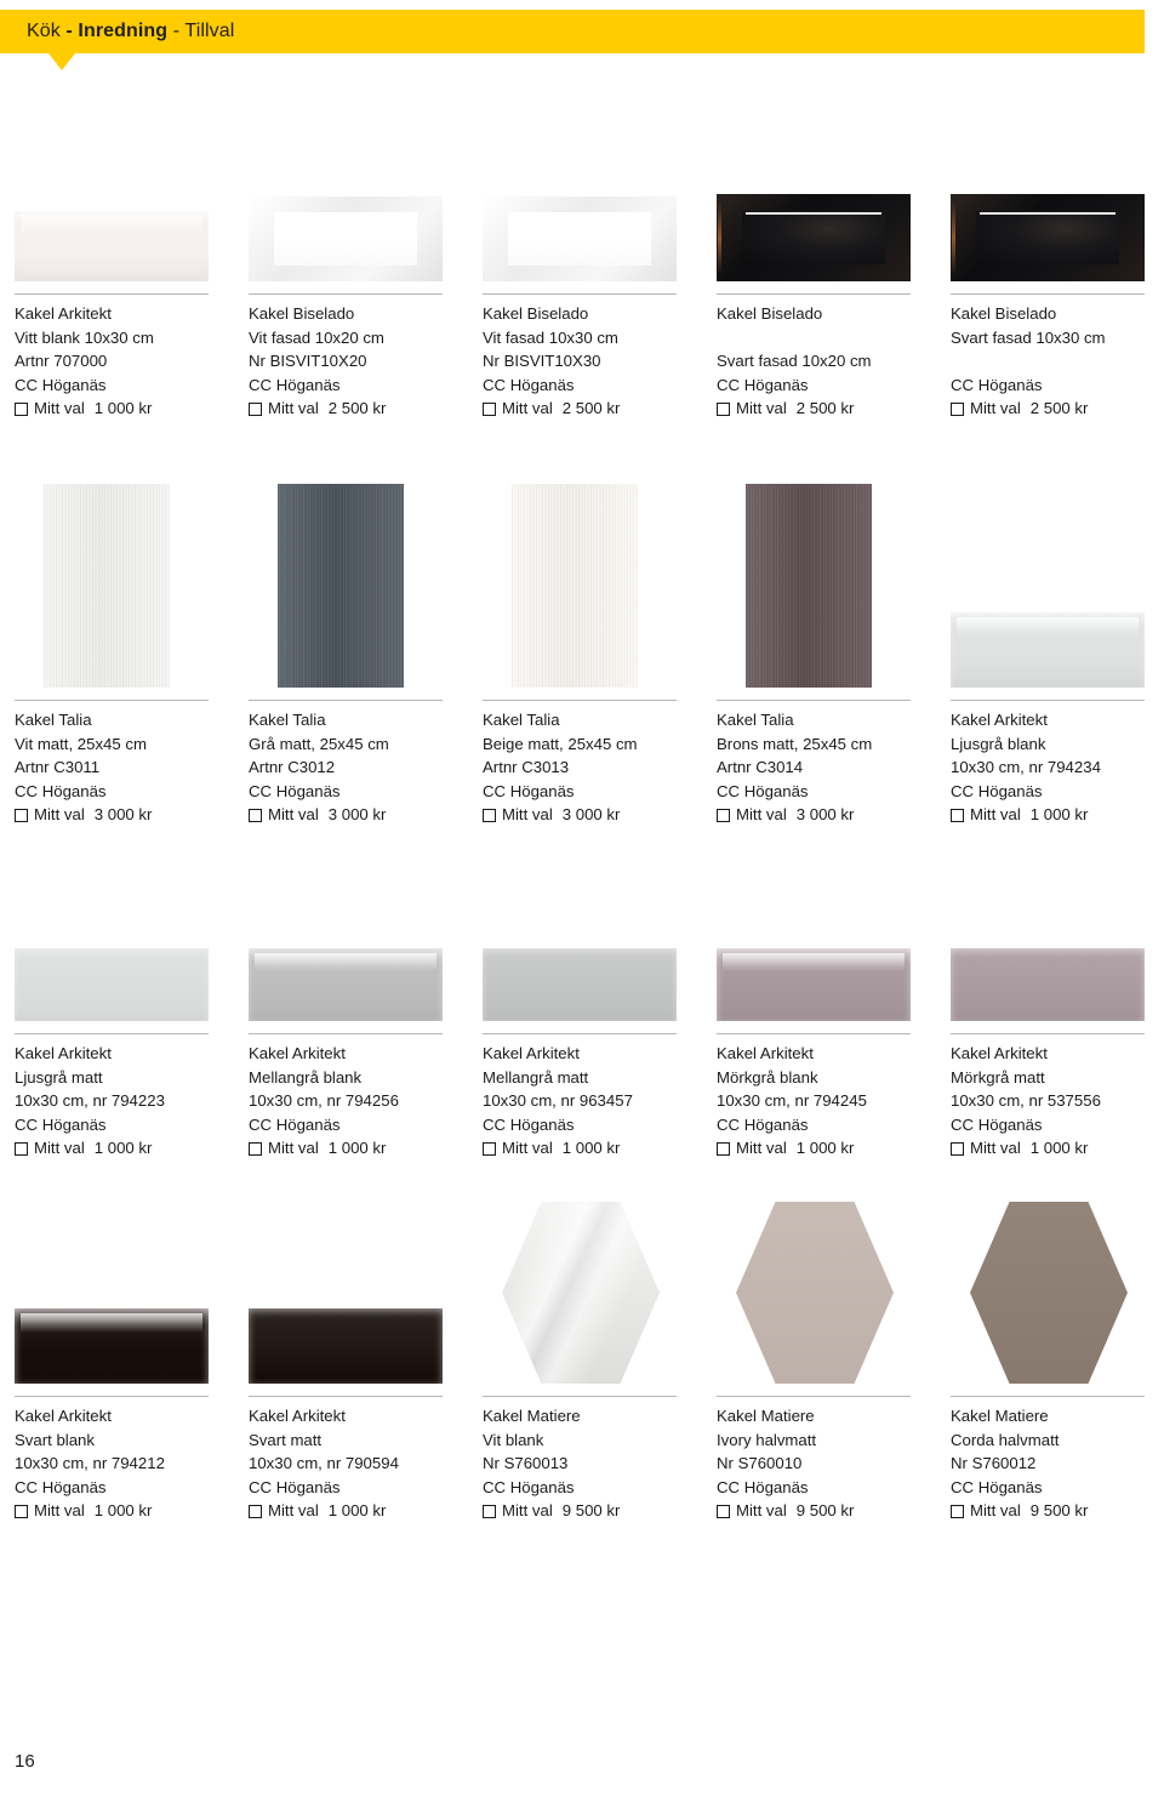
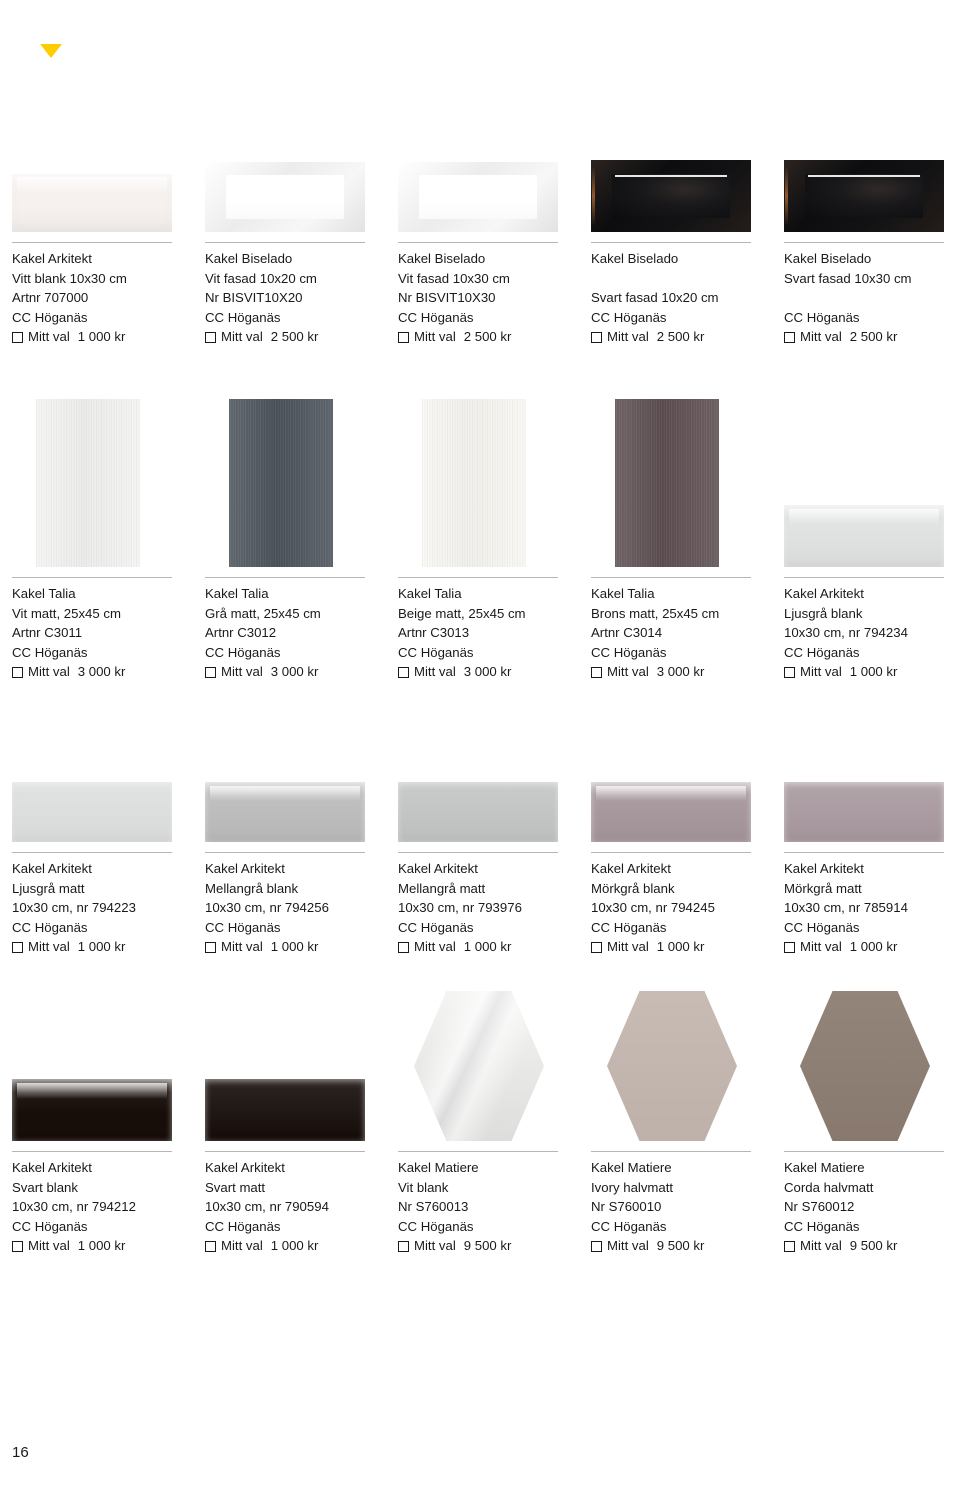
- Kök - Inredning - Tillval
  Kakel Arkitekt
  Vitt blank 10x30 cm
  Artnr 707000
  CC Höganäs
  Mitt val
  1 000 kr
  Kakel Biselado
  Vit fasad 10x20 cm
  Nr BISVIT10X20
  CC Höganäs
  Mitt val
  2 500 kr
  Kakel Biselado
  Vit fasad 10x30 cm
  Nr BISVIT10X30
  CC Höganäs
  Mitt val
  2 500 kr
  Kakel Biselado
  Svart fasad 10x20 cm
  CC Höganäs
  Mitt val
  2 500 kr
  Kakel Biselado
  Svart fasad 10x30 cm
  CC Höganäs
  Mitt val
  2 500 kr
  Kakel Talia
  Vit matt, 25x45 cm
  Artnr C3011
  CC Höganäs
  Mitt val
  3 000 kr
  Kakel Talia
  Grå matt, 25x45 cm
  Artnr C3012
  CC Höganäs
  Mitt val
  3 000 kr
  Kakel Talia
  Beige matt, 25x45 cm
  Artnr C3013
  CC Höganäs
  Mitt val
  3 000 kr
  Kakel Talia
  Brons matt, 25x45 cm
  Artnr C3014
  CC Höganäs
  Mitt val
  3 000 kr
  Kakel Arkitekt
  Ljusgrå blank
  10x30 cm, nr 794234
  CC Höganäs
  Mitt val
  1 000 kr
  Kakel Arkitekt
  Ljusgrå matt
  10x30 cm, nr 794223
  CC Höganäs
  Mitt val
  1 000 kr
  Kakel Arkitekt
  Mellangrå blank
  10x30 cm, nr 794256
  CC Höganäs
  Mitt val
  1 000 kr
  Kakel Arkitekt
  Mellangrå matt
- 10x30 cm, nr 963457
+ 10x30 cm, nr 793976
  CC Höganäs
  Mitt val
  1 000 kr
  Kakel Arkitekt
  Mörkgrå blank
  10x30 cm, nr 794245
  CC Höganäs
  Mitt val
  1 000 kr
  Kakel Arkitekt
  Mörkgrå matt
- 10x30 cm, nr 537556
+ 10x30 cm, nr 785914
  CC Höganäs
  Mitt val
  1 000 kr
  Kakel Arkitekt
  Svart blank
  10x30 cm, nr 794212
  CC Höganäs
  Mitt val
  1 000 kr
  Kakel Arkitekt
  Svart matt
  10x30 cm, nr 790594
  CC Höganäs
  Mitt val
  1 000 kr
  Kakel Matiere
  Vit blank
  Nr S760013
  CC Höganäs
  Mitt val
  9 500 kr
  Kakel Matiere
  Ivory halvmatt
  Nr S760010
  CC Höganäs
  Mitt val
  9 500 kr
  Kakel Matiere
  Corda halvmatt
  Nr S760012
  CC Höganäs
  Mitt val
  9 500 kr
  16
